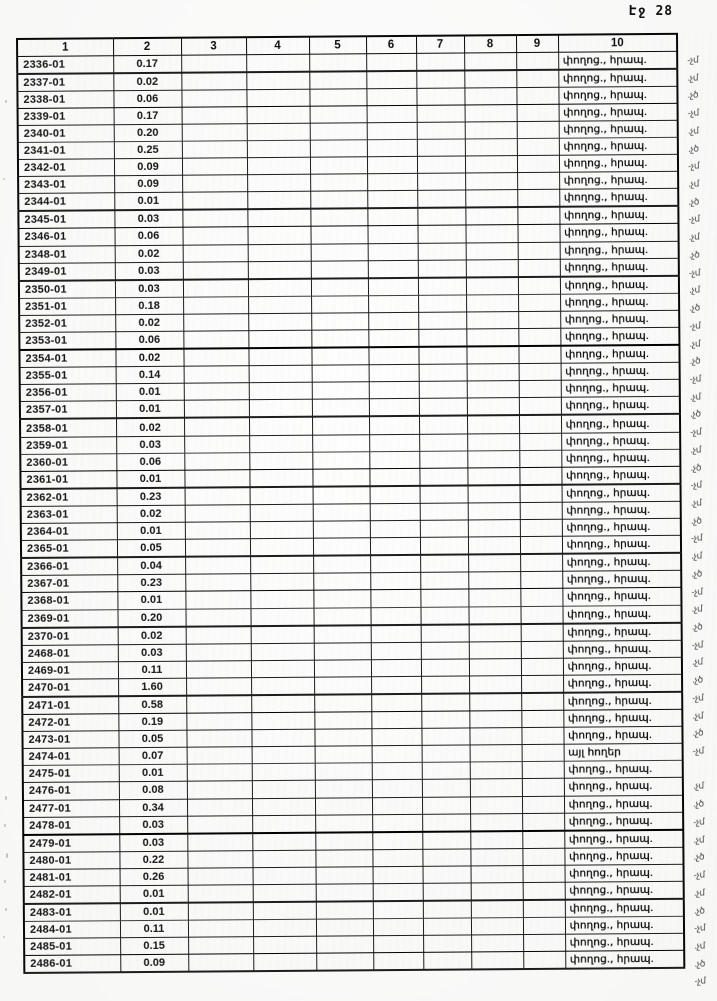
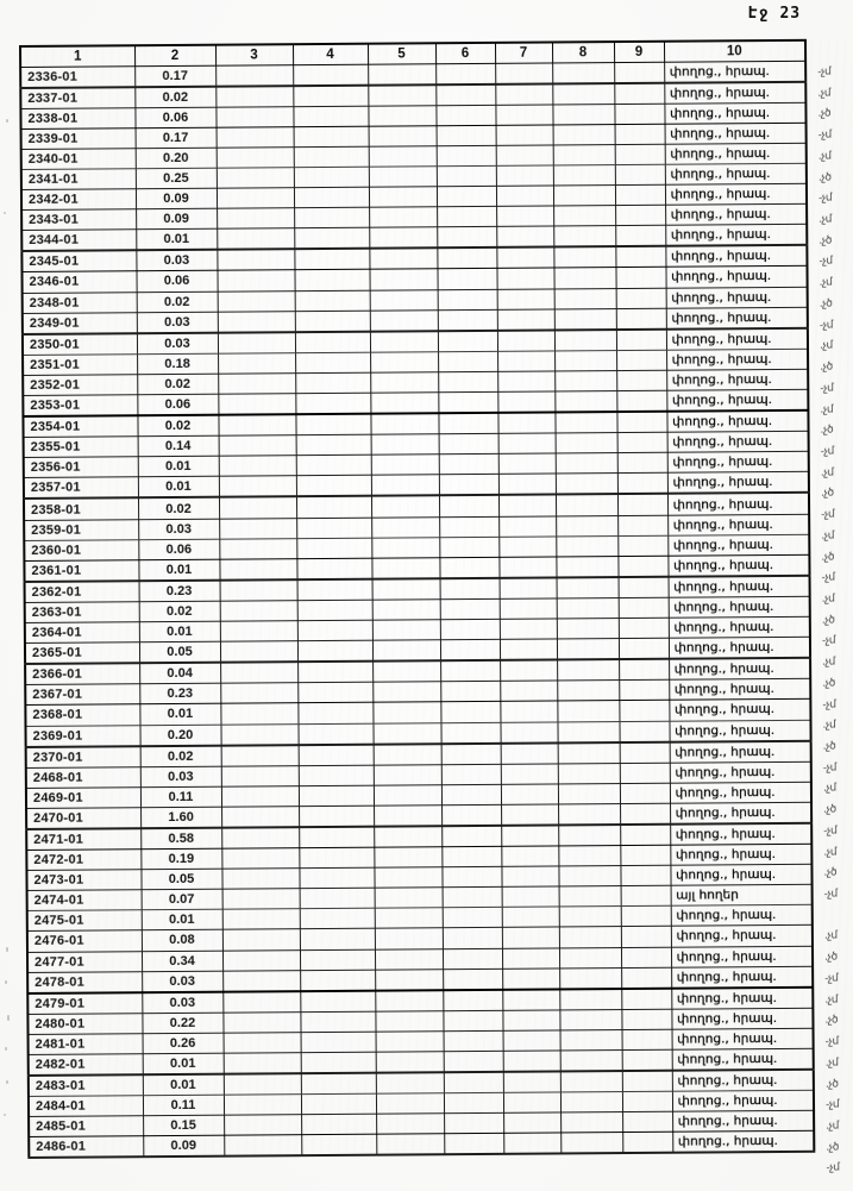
- Էջ 28
+ Էջ 23
  -չմ
